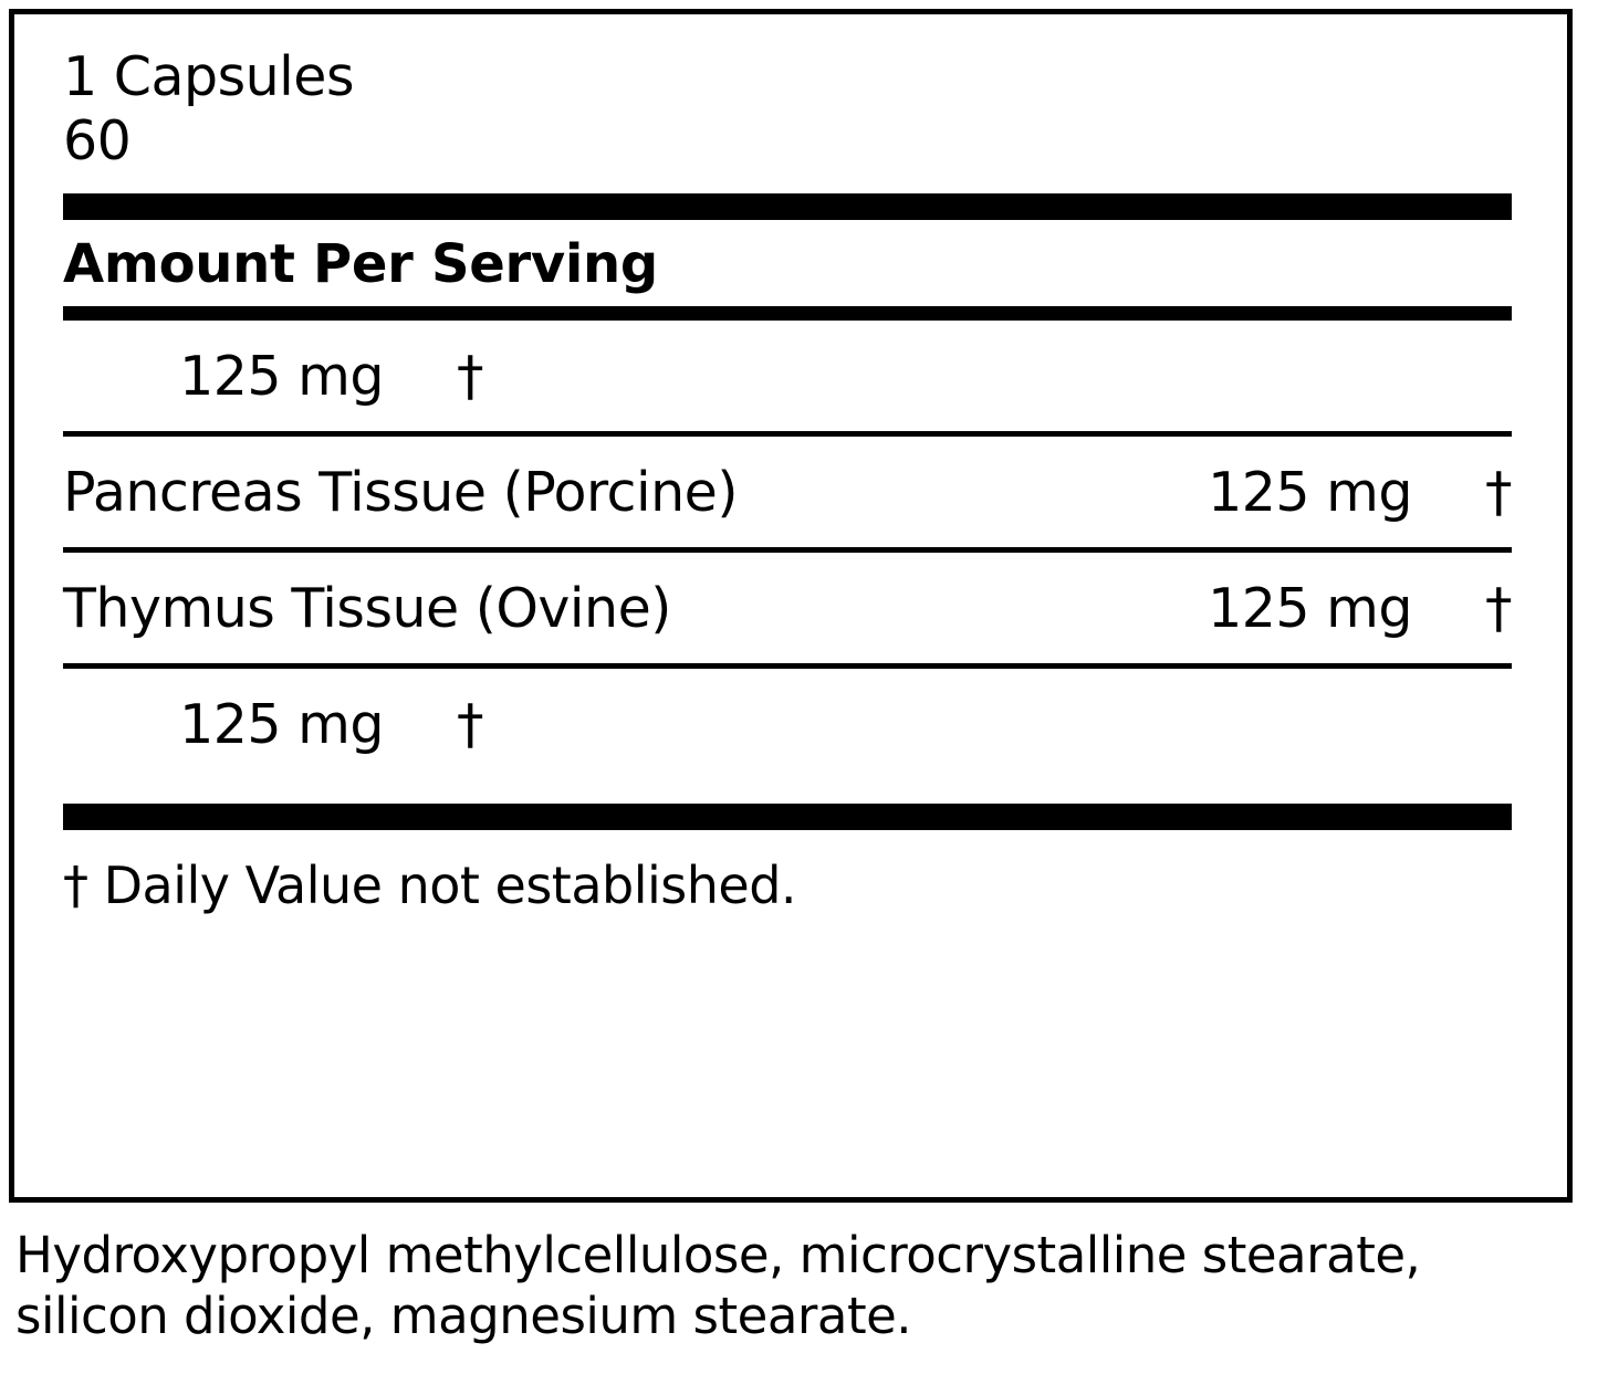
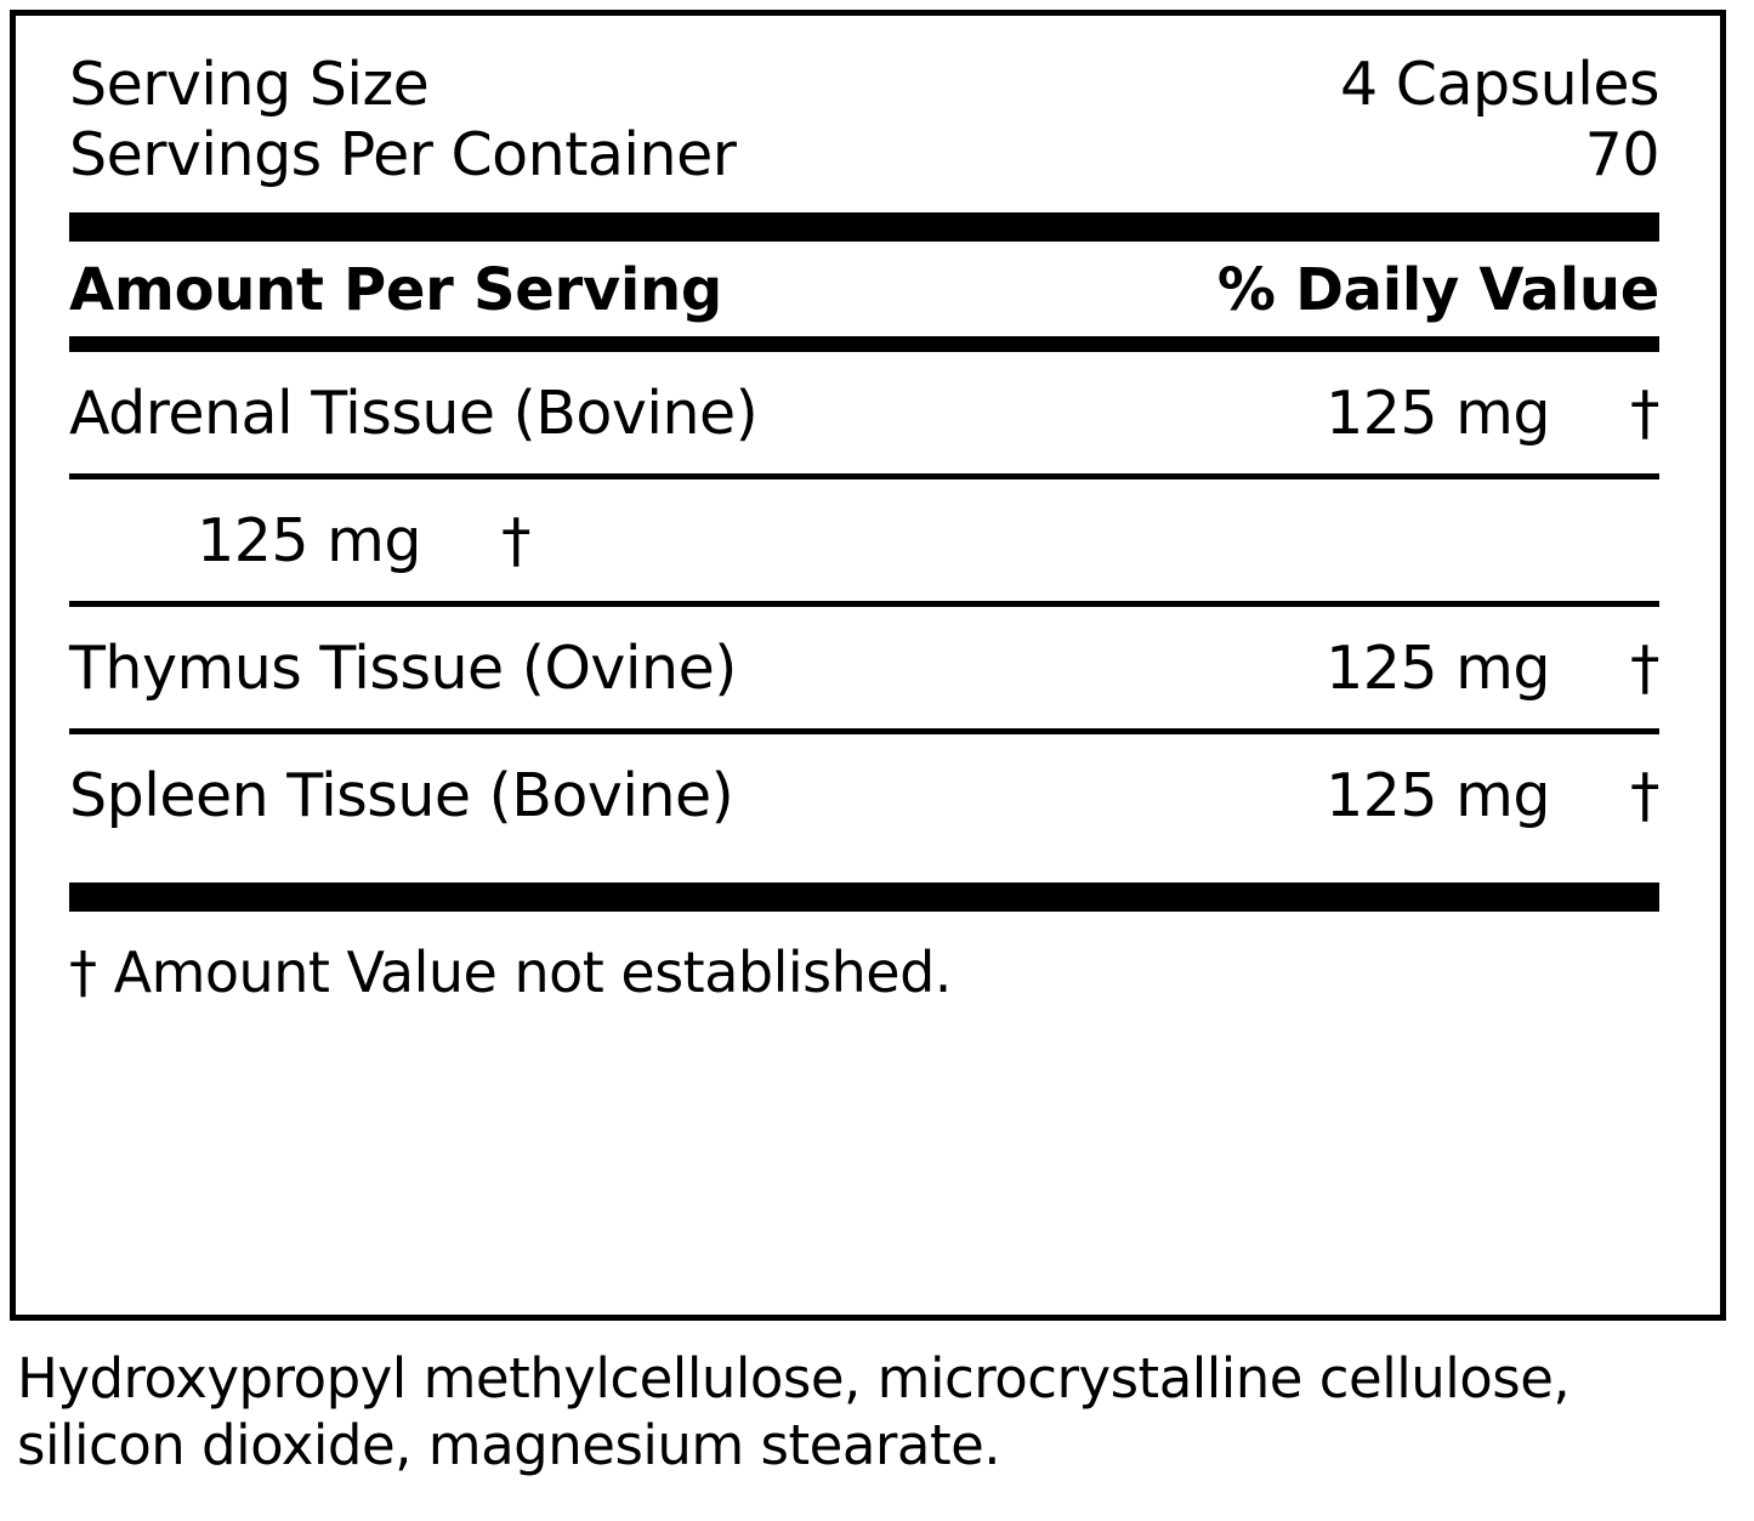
+ Serving Size
- 1 Capsules
+ 4 Capsules
+ Servings Per Container
- 60
+ 70
  Amount Per Serving
+ % Daily Value
+ Adrenal Tissue (Bovine)
  125 mg
  †
- Pancreas Tissue (Porcine)
  125 mg
  †
  Thymus Tissue (Ovine)
  125 mg
  †
+ Spleen Tissue (Bovine)
  125 mg
  †
- † Daily Value not established.
+ † Amount Value not established.
- Hydroxypropyl methylcellulose, microcrystalline stearate, silicon dioxide, magnesium stearate.
+ Hydroxypropyl methylcellulose, microcrystalline cellulose, silicon dioxide, magnesium stearate.
